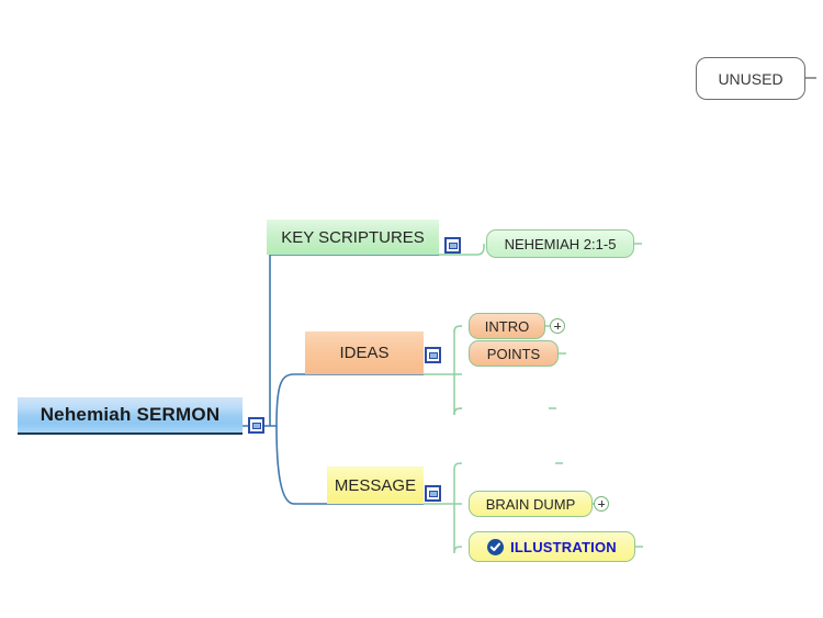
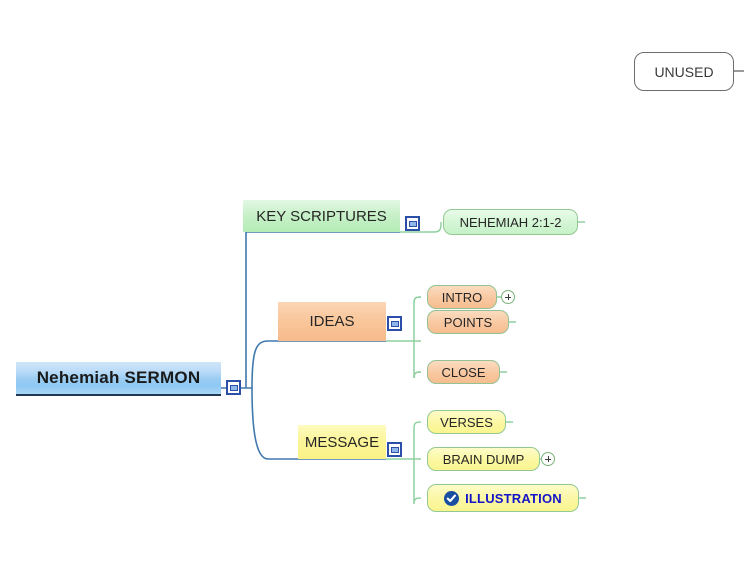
  UNUSED
  Nehemiah SERMON
  KEY SCRIPTURES
- NEHEMIAH 2:1-5
+ NEHEMIAH 2:1-2
  IDEAS
  INTRO
  POINTS
+ CLOSE
  MESSAGE
+ VERSES
  BRAIN DUMP
  ILLUSTRATION
